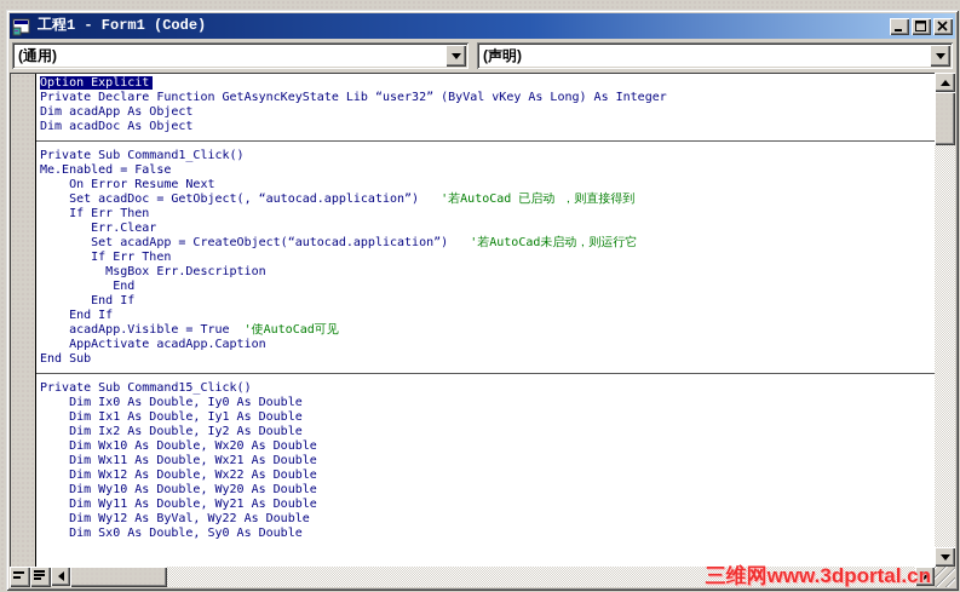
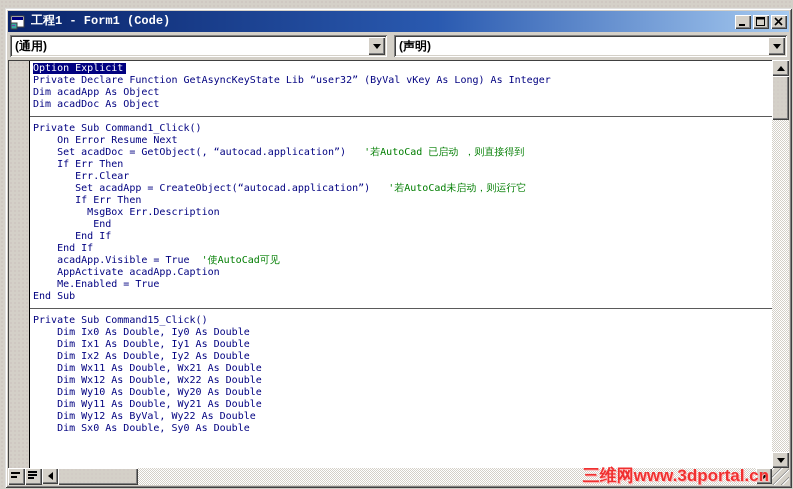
  工程1 - Form1 (Code)
  (通用)
  (声明)
  Option Explicit
  Private Declare Function GetAsyncKeyState Lib “user32” (ByVal vKey As Long) As Integer
  Dim acadApp As Object
  Dim acadDoc As Object
  Private Sub Command1_Click()
- Me.Enabled = False
  On Error Resume Next
  Set acadDoc = GetObject(, “autocad.application”) '若AutoCad 已启动 ，则直接得到
  If Err Then
  Err.Clear
  Set acadApp = CreateObject(“autocad.application”) '若AutoCad未启动，则运行它
  If Err Then
  MsgBox Err.Description
  End
  End If
  End If
  acadApp.Visible = True '使AutoCad可见
  AppActivate acadApp.Caption
+ Me.Enabled = True
  End Sub
  Private Sub Command15_Click()
  Dim Ix0 As Double, Iy0 As Double
  Dim Ix1 As Double, Iy1 As Double
  Dim Ix2 As Double, Iy2 As Double
- Dim Wx10 As Double, Wx20 As Double
  Dim Wx11 As Double, Wx21 As Double
  Dim Wx12 As Double, Wx22 As Double
  Dim Wy10 As Double, Wy20 As Double
  Dim Wy11 As Double, Wy21 As Double
  Dim Wy12 As ByVal, Wy22 As Double
  Dim Sx0 As Double, Sy0 As Double
  三维网www.3dportal.cn
